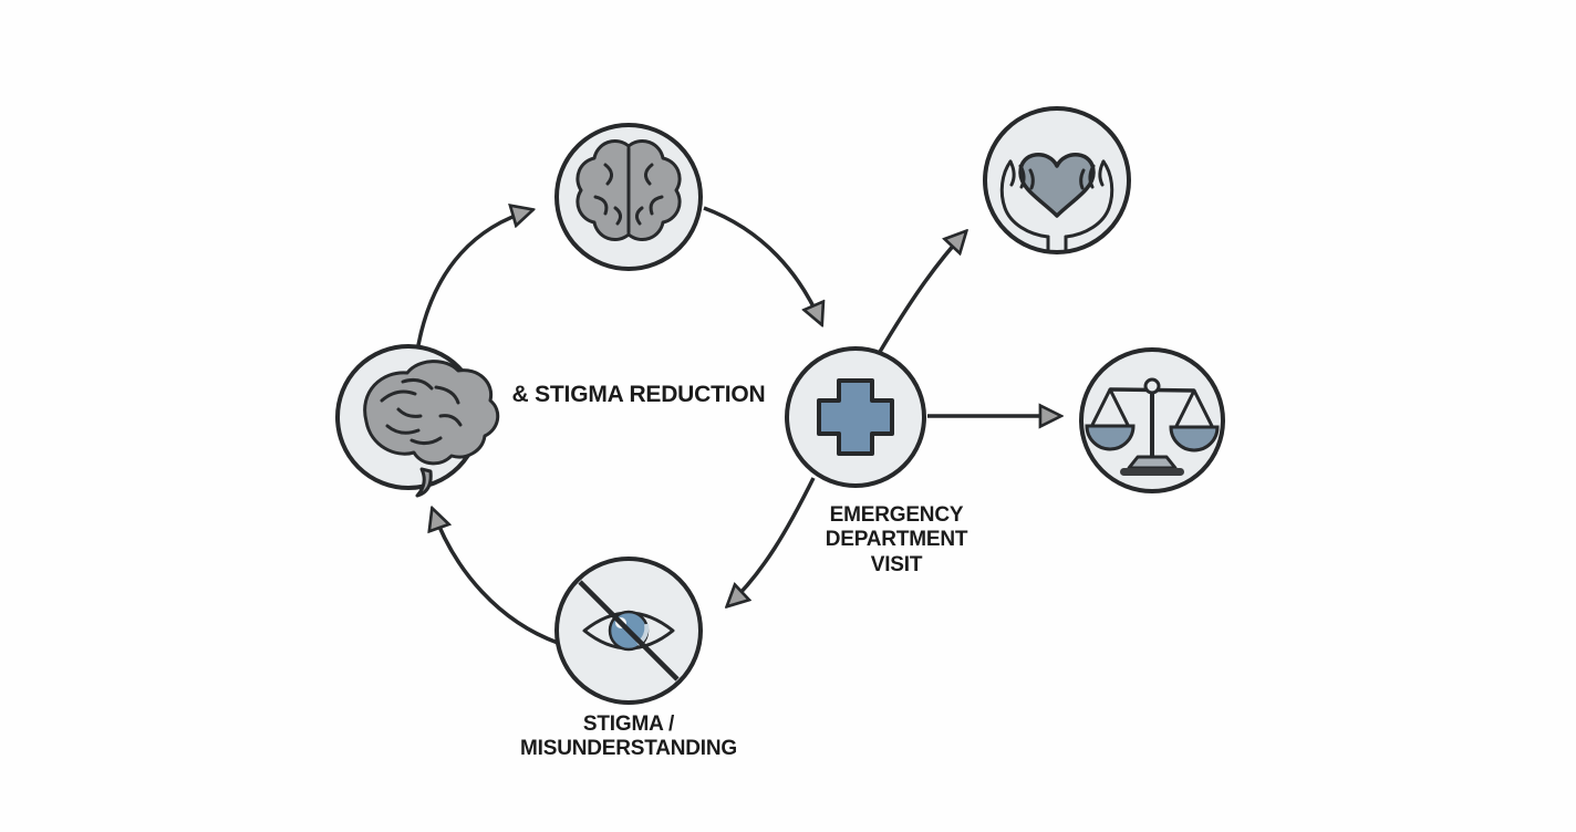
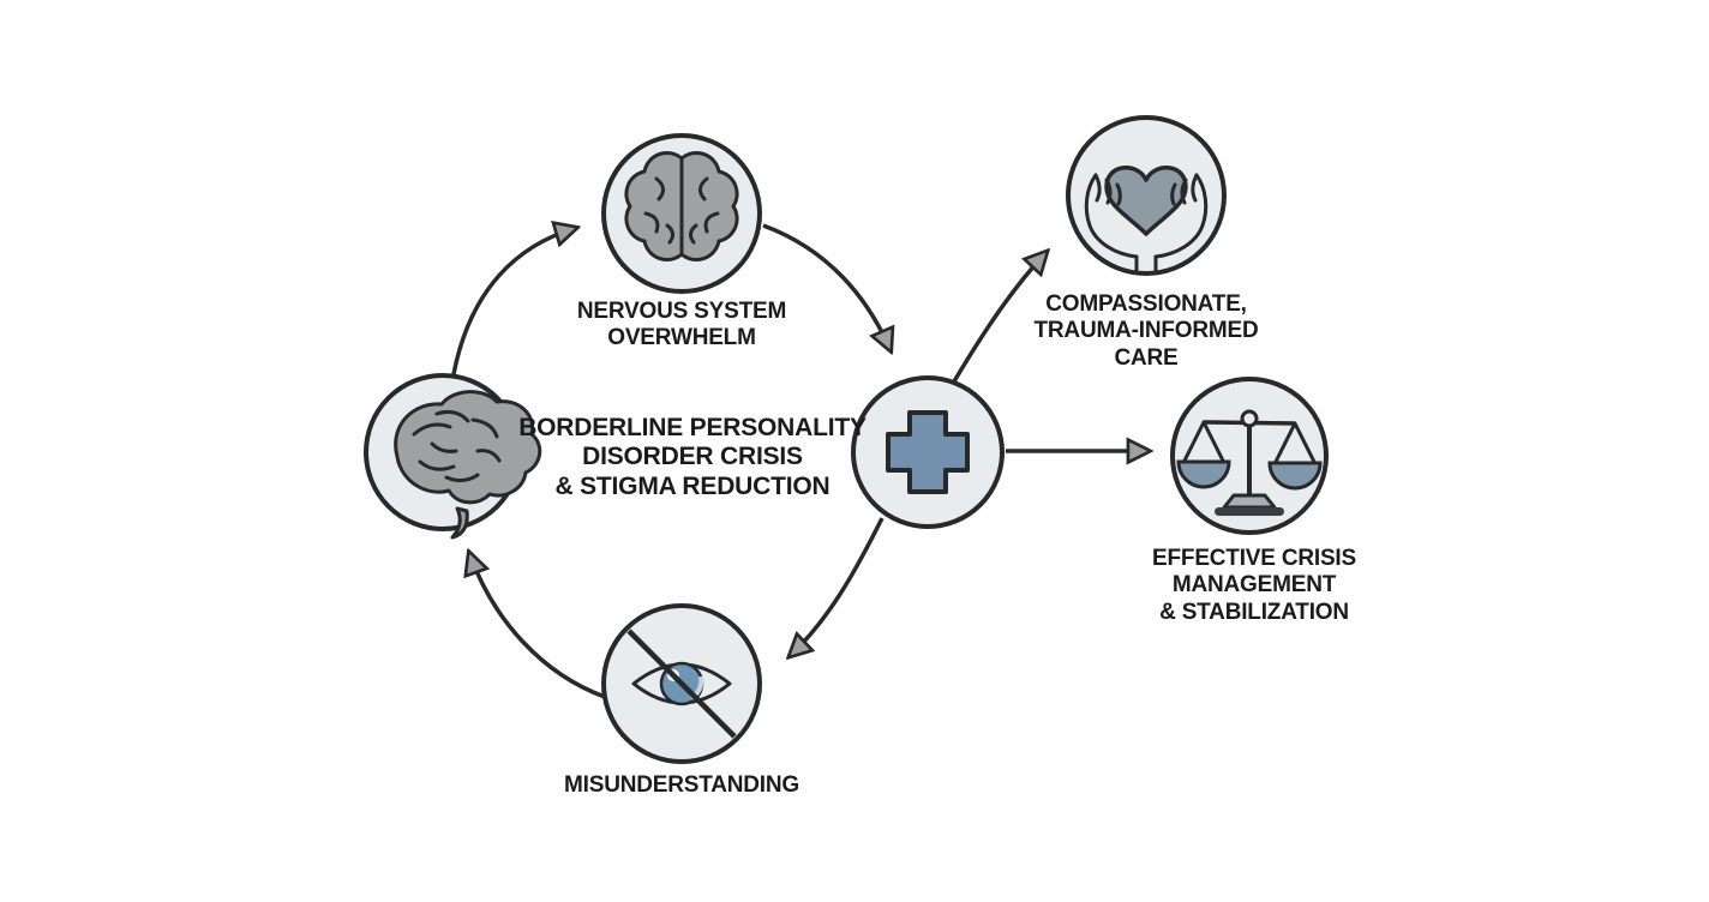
+ NERVOUS SYSTEM
+ OVERWHELM
+ BORDERLINE PERSONALITY
+ DISORDER CRISIS
  & STIGMA REDUCTION
- EMERGENCY
- DEPARTMENT
- VISIT
- STIGMA /
  MISUNDERSTANDING
+ COMPASSIONATE,
+ TRAUMA-INFORMED
+ CARE
+ EFFECTIVE CRISIS
+ MANAGEMENT
+ & STABILIZATION
